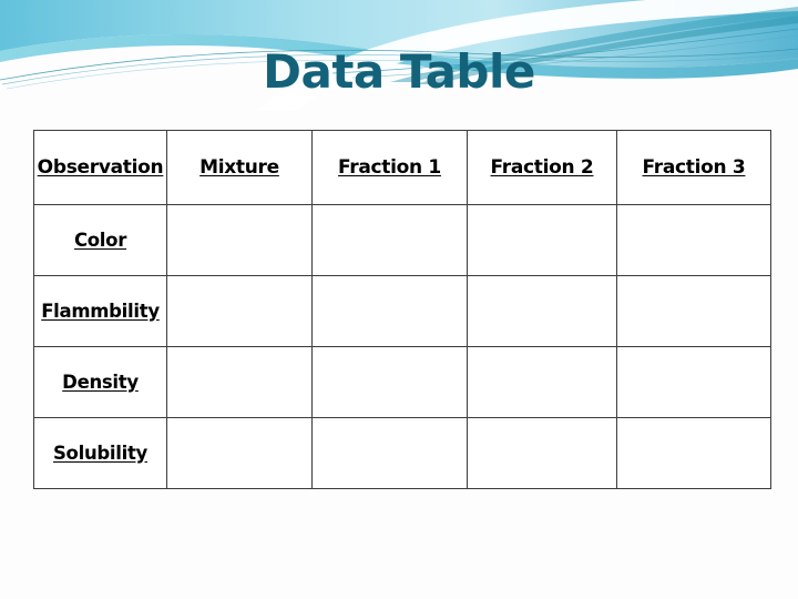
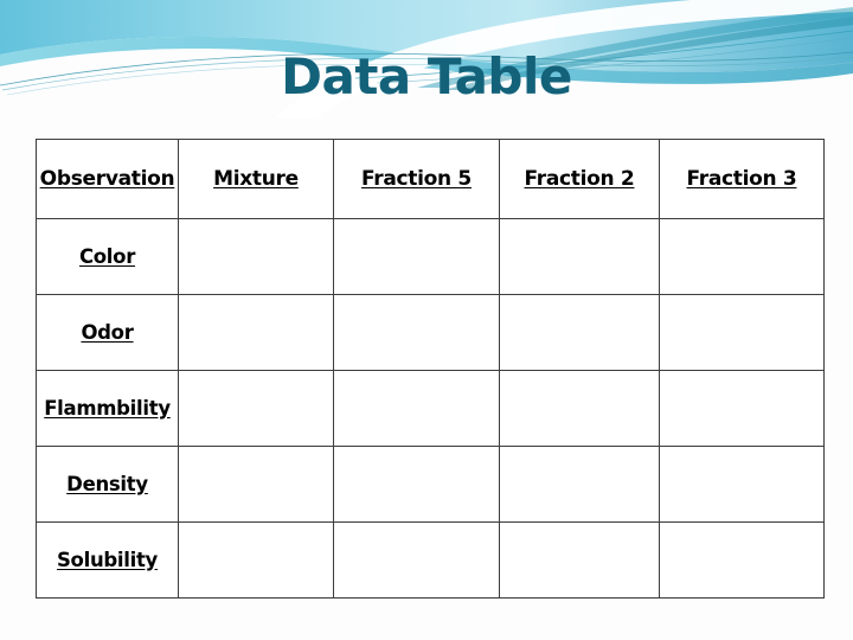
  Data Table
- Observation	Mixture	Fraction 1	Fraction 2	Fraction 3
+ Observation	Mixture	Fraction 5	Fraction 2	Fraction 3
  Color
+ Odor
  Flammbility
  Density
  Solubility
